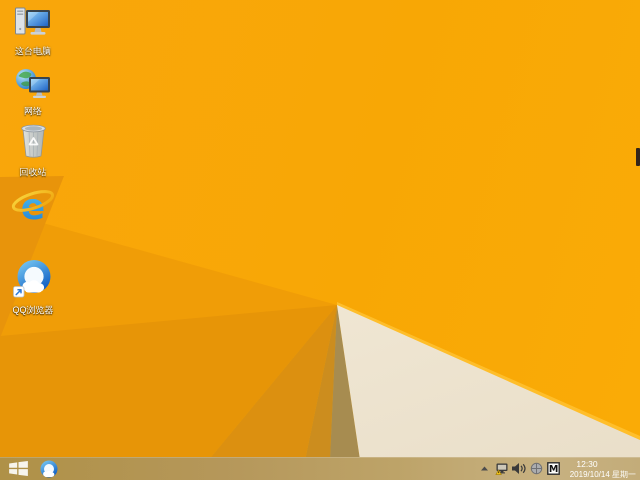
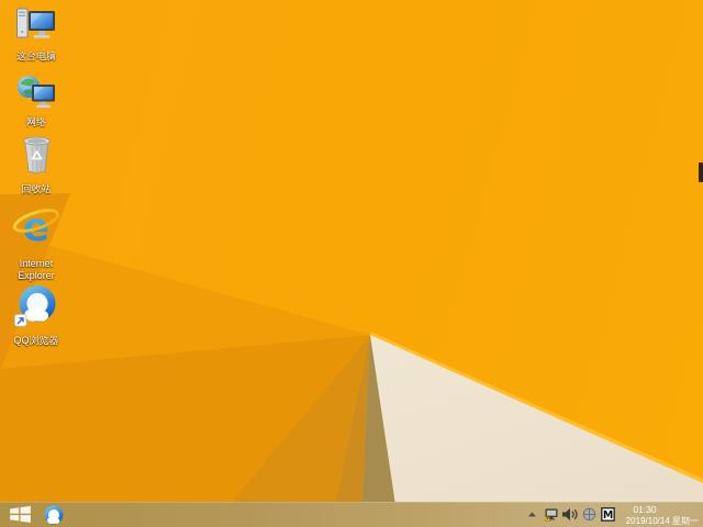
  这台电脑
  网络
  回收站
+ Internet Explorer
  QQ浏览器
  M
- 12:30
+ 01:30
  2019/10/14 星期一
